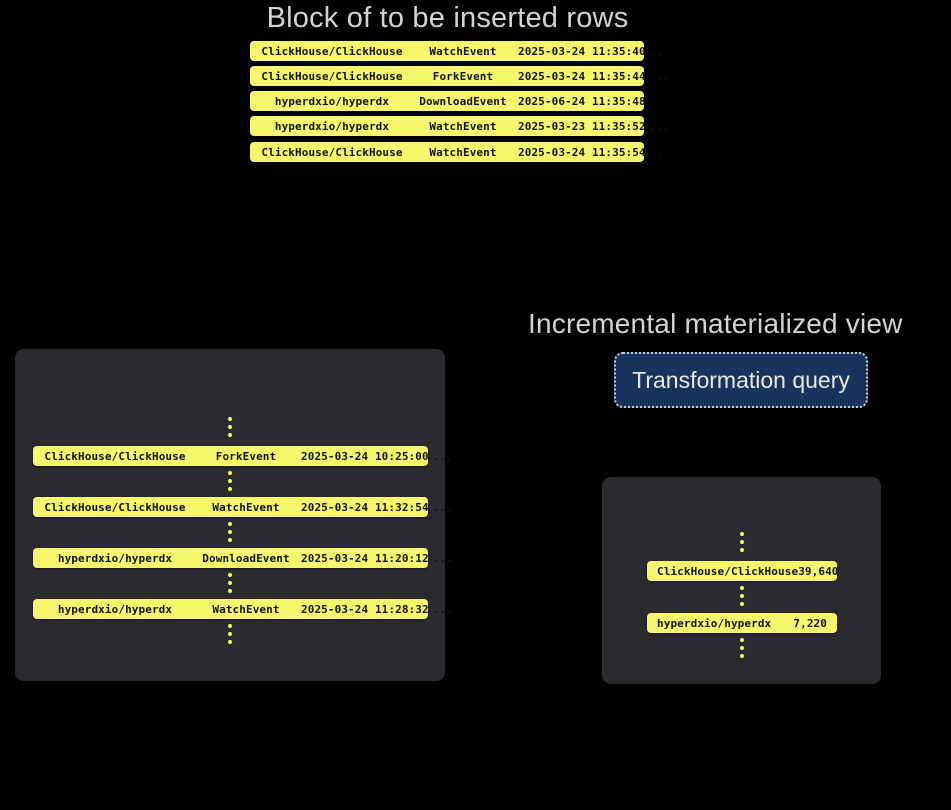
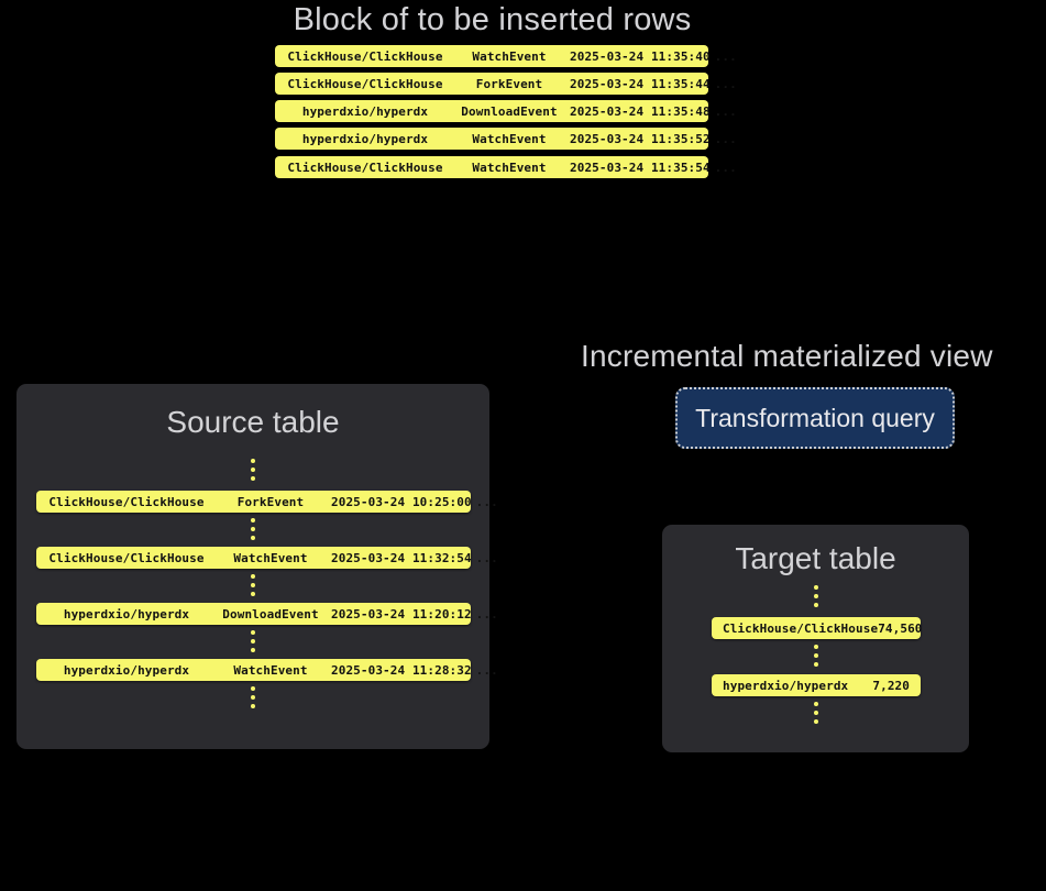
  Block of to be inserted rows
  ClickHouse/ClickHouse
  WatchEvent
  2025-03-24 11:35:40
  ClickHouse/ClickHouse
  ForkEvent
  2025-03-24 11:35:44
  hyperdxio/hyperdx
  DownloadEvent
- 2025-06-24 11:35:48
+ 2025-03-24 11:35:48
  hyperdxio/hyperdx
  WatchEvent
- 2025-03-23 11:35:52
+ 2025-03-24 11:35:52
  ClickHouse/ClickHouse
  WatchEvent
  2025-03-24 11:35:54
+ Source table
  ClickHouse/ClickHouse
  ForkEvent
  2025-03-24 10:25:00
  ...
  ClickHouse/ClickHouse
  WatchEvent
  2025-03-24 11:32:54
  ...
  hyperdxio/hyperdx
  DownloadEvent
  2025-03-24 11:20:12
  ...
  hyperdxio/hyperdx
  WatchEvent
  2025-03-24 11:28:32
  ...
  Incremental materialized view
  Transformation query
+ Target table
  ClickHouse/ClickHouse
- 39,640
+ 74,560
  hyperdxio/hyperdx
  7,220
